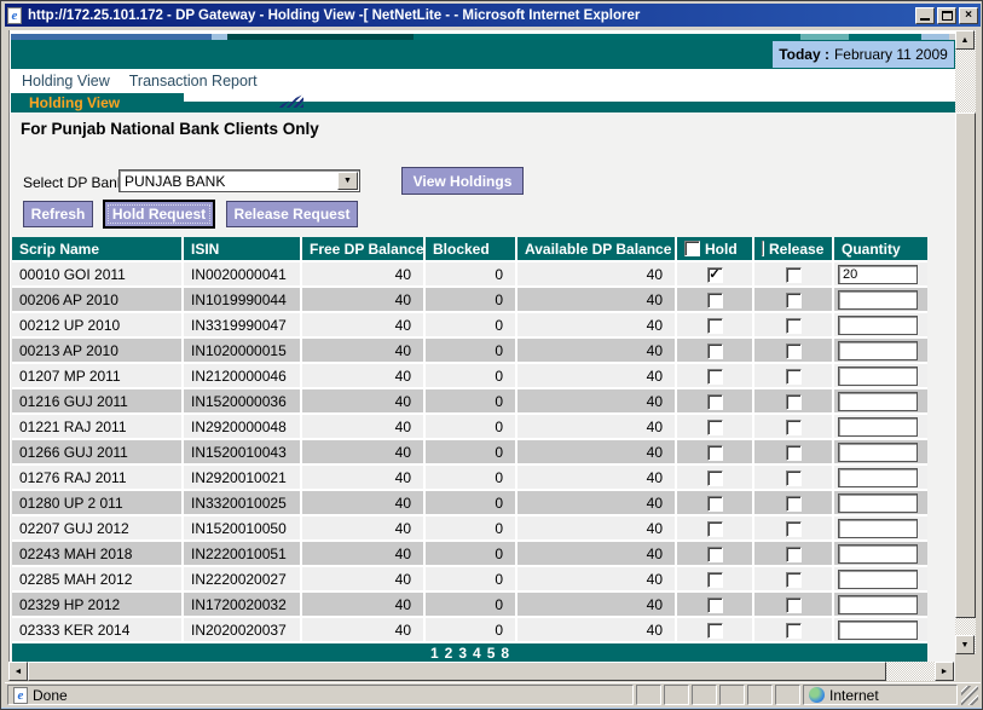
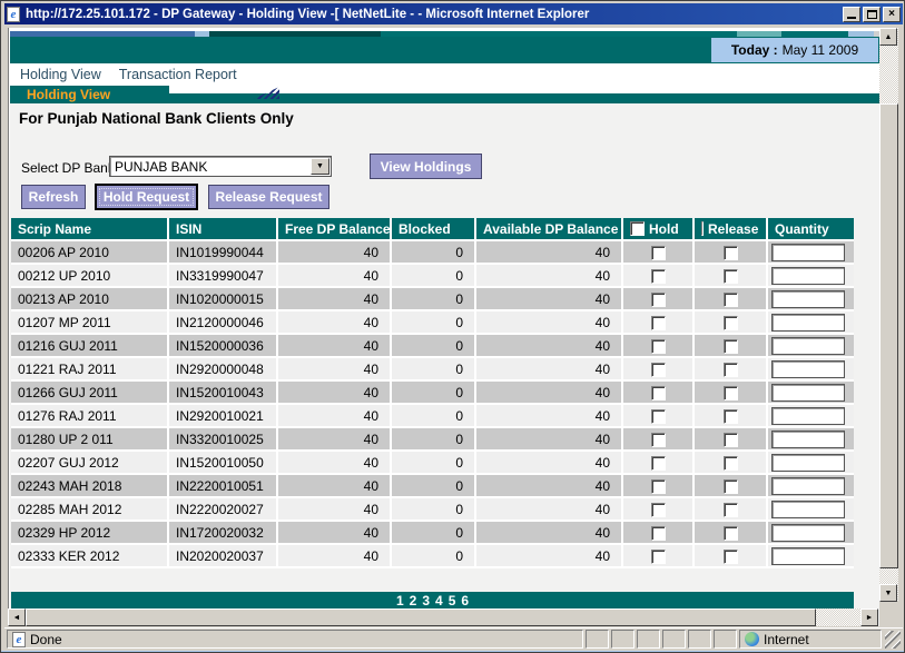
  e
  http://172.25.101.172 - DP Gateway - Holding View -[ NetNetLite - - Microsoft Internet Explorer
  ×
  Today :
- February 11 2009
+ May 11 2009
  Holding View
  Transaction Report
  Holding View
  For Punjab National Bank Clients Only
  Select DP Ban
  PUNJAB BANK
  View Holdings
  Refresh
  Hold Request
  Release Request
  Scrip Name	ISIN	Free DP Balance	Blocked	Available DP Balance	Hold	Release	Quantity
- 00010 GOI 2011	IN0020000041	40	0	40	✓		20
  00206 AP 2010	IN1019990044	40	0	40
  00212 UP 2010	IN3319990047	40	0	40
  00213 AP 2010	IN1020000015	40	0	40
  01207 MP 2011	IN2120000046	40	0	40
  01216 GUJ 2011	IN1520000036	40	0	40
  01221 RAJ 2011	IN2920000048	40	0	40
  01266 GUJ 2011	IN1520010043	40	0	40
  01276 RAJ 2011	IN2920010021	40	0	40
  01280 UP 2 011	IN3320010025	40	0	40
  02207 GUJ 2012	IN1520010050	40	0	40
  02243 MAH 2018	IN2220010051	40	0	40
  02285 MAH 2012	IN2220020027	40	0	40
  02329 HP 2012	IN1720020032	40	0	40
- 02333 KER 2014	IN2020020037	40	0	40
+ 02333 KER 2012	IN2020020037	40	0	40
  1
  2
  3
  4
  5
- 8
+ 6
  e
  Done
  Internet
